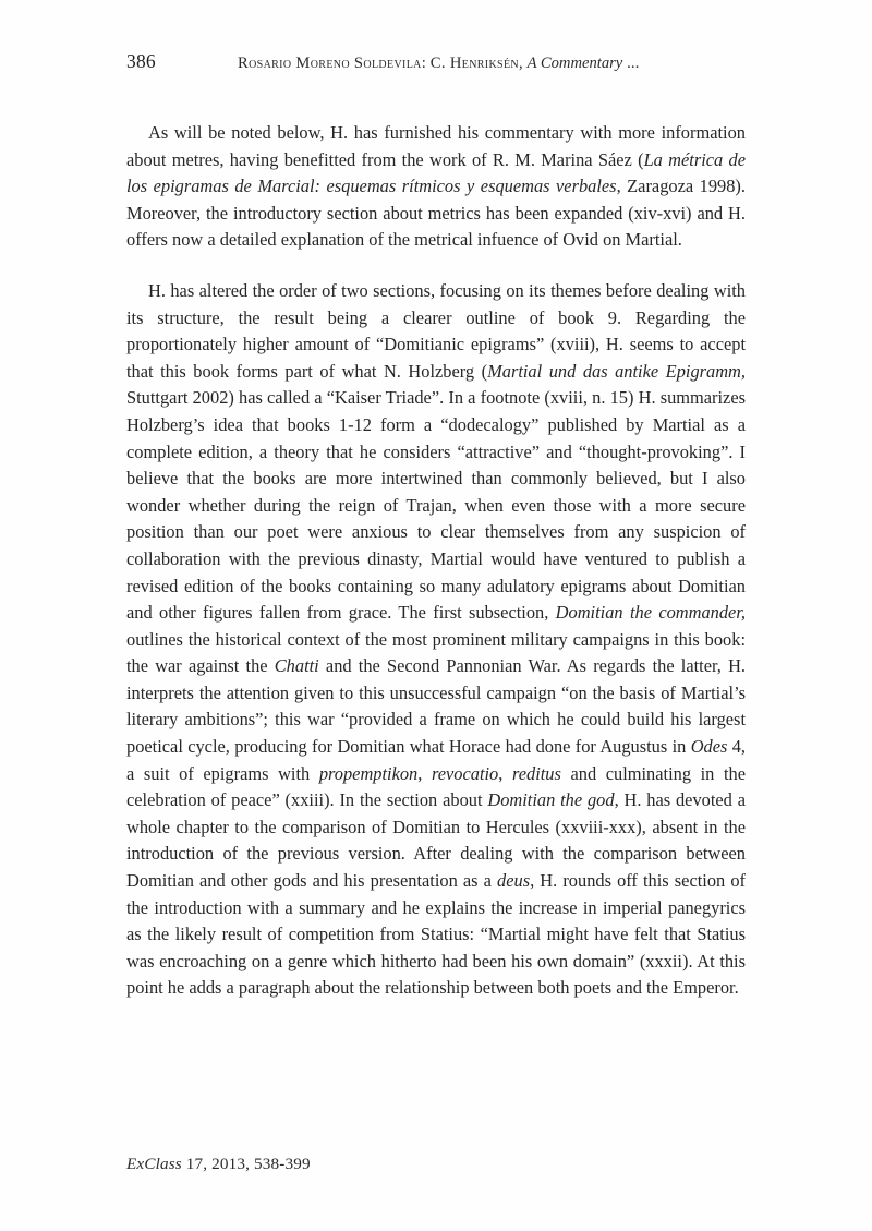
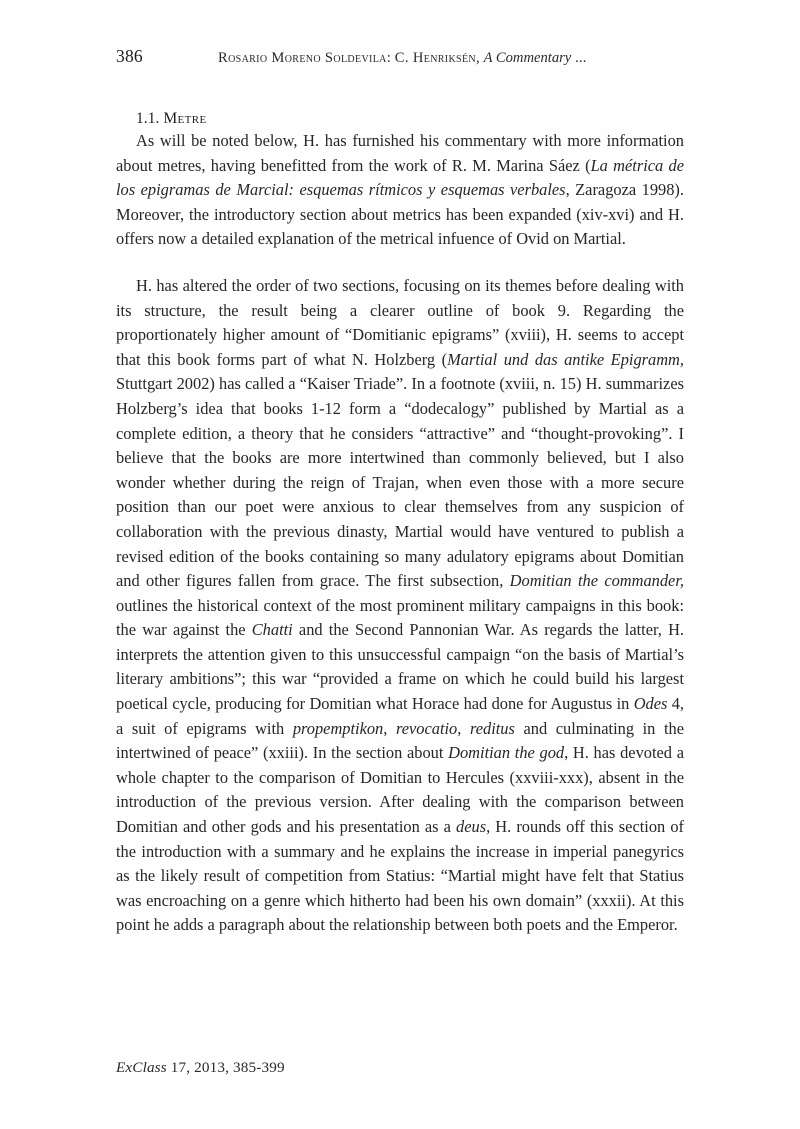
  386
  Rosario Moreno Soldevila: C. Henriksén, A Commentary ...
+ 1.1. Metre
  As will be noted below, H. has furnished his commentary with more information about metres, having benefitted from the work of R. M. Marina Sáez (La métrica de los epigramas de Marcial: esquemas rítmicos y esquemas verbales, Zaragoza 1998). Moreover, the introductory section about metrics has been expanded (xiv-xvi) and H. offers now a detailed explanation of the metrical infuence of Ovid on Martial.
- H. has altered the order of two sections, focusing on its themes before dealing with its structure, the result being a clearer outline of book 9. Regarding the proportionately higher amount of “Domitianic epigrams” (xviii), H. seems to accept that this book forms part of what N. Holzberg (Martial und das antike Epigramm, Stuttgart 2002) has called a “Kaiser Triade”. In a footnote (xviii, n. 15) H. summarizes Holzberg’s idea that books 1-12 form a “dodecalogy” published by Martial as a complete edition, a theory that he considers “attractive” and “thought-provoking”. I believe that the books are more intertwined than commonly believed, but I also wonder whether during the reign of Trajan, when even those with a more secure position than our poet were anxious to clear themselves from any suspicion of collaboration with the previous dinasty, Martial would have ventured to publish a revised edition of the books containing so many adulatory epigrams about Domitian and other figures fallen from grace. The first subsection, Domitian the commander, outlines the historical context of the most prominent military campaigns in this book: the war against the Chatti and the Second Pannonian War. As regards the latter, H. interprets the attention given to this unsuccessful campaign “on the basis of Martial’s literary ambitions”; this war “provided a frame on which he could build his largest poetical cycle, producing for Domitian what Horace had done for Augustus in Odes 4, a suit of epigrams with propemptikon, revocatio, reditus and culminating in the celebration of peace” (xxiii). In the section about Domitian the god, H. has devoted a whole chapter to the comparison of Domitian to Hercules (xxviii-xxx), absent in the introduction of the previous version. After dealing with the comparison between Domitian and other gods and his presentation as a deus, H. rounds off this section of the introduction with a summary and he explains the increase in imperial panegyrics as the likely result of competition from Statius: “Martial might have felt that Statius was encroaching on a genre which hitherto had been his own domain” (xxxii). At this point he adds a paragraph about the relationship between both poets and the Emperor.
+ H. has altered the order of two sections, focusing on its themes before dealing with its structure, the result being a clearer outline of book 9. Regarding the proportionately higher amount of “Domitianic epigrams” (xviii), H. seems to accept that this book forms part of what N. Holzberg (Martial und das antike Epigramm, Stuttgart 2002) has called a “Kaiser Triade”. In a footnote (xviii, n. 15) H. summarizes Holzberg’s idea that books 1-12 form a “dodecalogy” published by Martial as a complete edition, a theory that he considers “attractive” and “thought-provoking”. I believe that the books are more intertwined than commonly believed, but I also wonder whether during the reign of Trajan, when even those with a more secure position than our poet were anxious to clear themselves from any suspicion of collaboration with the previous dinasty, Martial would have ventured to publish a revised edition of the books containing so many adulatory epigrams about Domitian and other figures fallen from grace. The first subsection, Domitian the commander, outlines the historical context of the most prominent military campaigns in this book: the war against the Chatti and the Second Pannonian War. As regards the latter, H. interprets the attention given to this unsuccessful campaign “on the basis of Martial’s literary ambitions”; this war “provided a frame on which he could build his largest poetical cycle, producing for Domitian what Horace had done for Augustus in Odes 4, a suit of epigrams with propemptikon, revocatio, reditus and culminating in the intertwined of peace” (xxiii). In the section about Domitian the god, H. has devoted a whole chapter to the comparison of Domitian to Hercules (xxviii-xxx), absent in the introduction of the previous version. After dealing with the comparison between Domitian and other gods and his presentation as a deus, H. rounds off this section of the introduction with a summary and he explains the increase in imperial panegyrics as the likely result of competition from Statius: “Martial might have felt that Statius was encroaching on a genre which hitherto had been his own domain” (xxxii). At this point he adds a paragraph about the relationship between both poets and the Emperor.
- ExClass 17, 2013, 538-399
+ ExClass 17, 2013, 385-399
